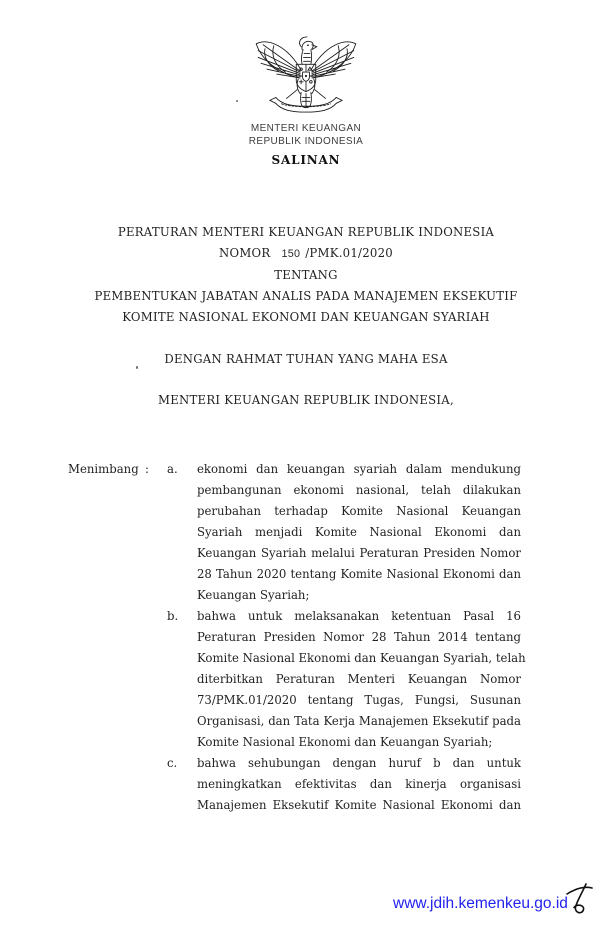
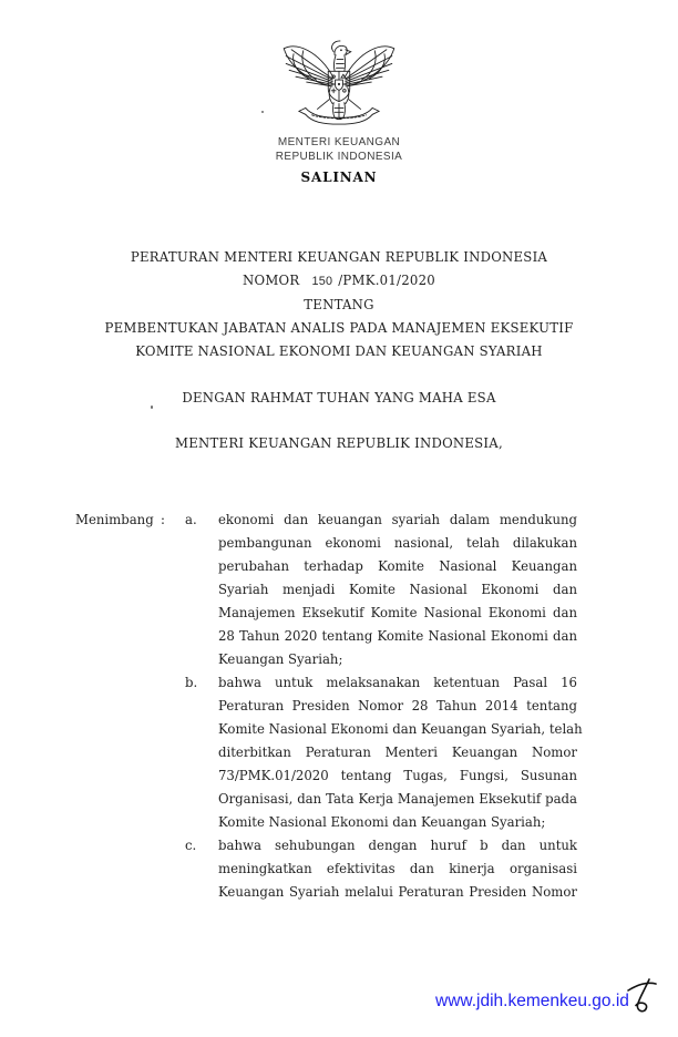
  MENTERI KEUANGAN
  REPUBLIK INDONESIA
  SALINAN
  PERATURAN MENTERI KEUANGAN REPUBLIK INDONESIA
  NOMOR 150 /PMK.01/2020
  TENTANG
  PEMBENTUKAN JABATAN ANALIS PADA MANAJEMEN EKSEKUTIF
  KOMITE NASIONAL EKONOMI DAN KEUANGAN SYARIAH
  DENGAN RAHMAT TUHAN YANG MAHA ESA
  MENTERI KEUANGAN REPUBLIK INDONESIA,
  Menimbang
  :
  a.
  ekonomi dan keuangan syariah dalam mendukung
  pembangunan ekonomi nasional, telah dilakukan
  perubahan terhadap Komite Nasional Keuangan
  Syariah menjadi Komite Nasional Ekonomi dan
- Keuangan Syariah melalui Peraturan Presiden Nomor
+ Manajemen Eksekutif Komite Nasional Ekonomi dan
  28 Tahun 2020 tentang Komite Nasional Ekonomi dan
  Keuangan Syariah;
  b.
  bahwa untuk melaksanakan ketentuan Pasal 16
  Peraturan Presiden Nomor 28 Tahun 2014 tentang
  Komite Nasional Ekonomi dan Keuangan Syariah, telah
  diterbitkan Peraturan Menteri Keuangan Nomor
  73/PMK.01/2020 tentang Tugas, Fungsi, Susunan
  Organisasi, dan Tata Kerja Manajemen Eksekutif pada
  Komite Nasional Ekonomi dan Keuangan Syariah;
  c.
  bahwa sehubungan dengan huruf b dan untuk
  meningkatkan efektivitas dan kinerja organisasi
- Manajemen Eksekutif Komite Nasional Ekonomi dan
+ Keuangan Syariah melalui Peraturan Presiden Nomor
  www.jdih.kemenkeu.go.id
